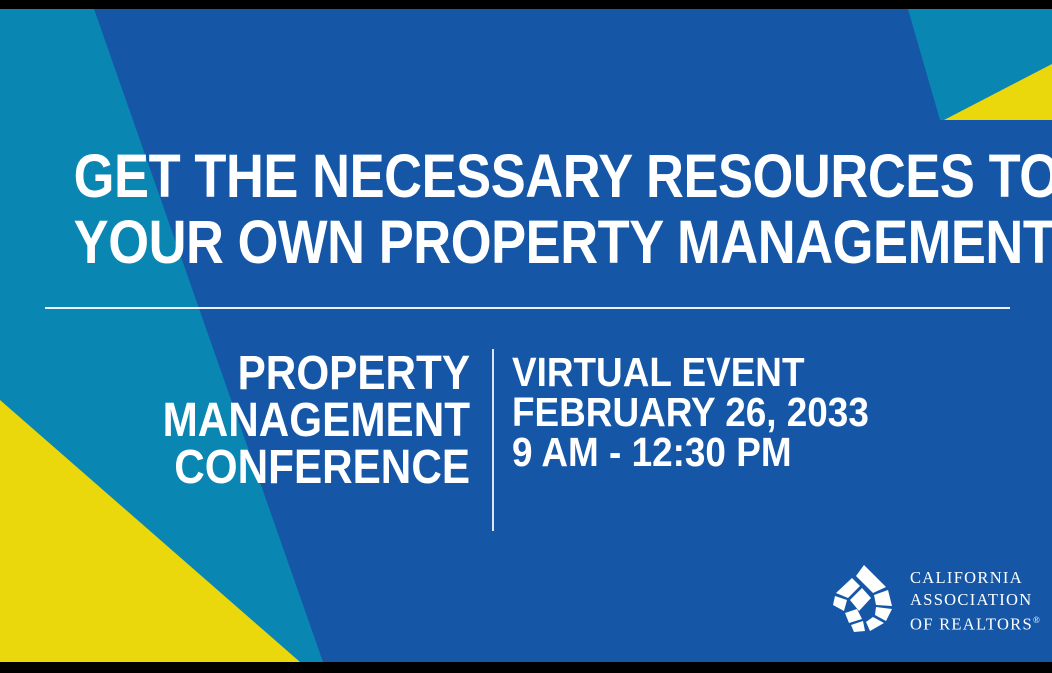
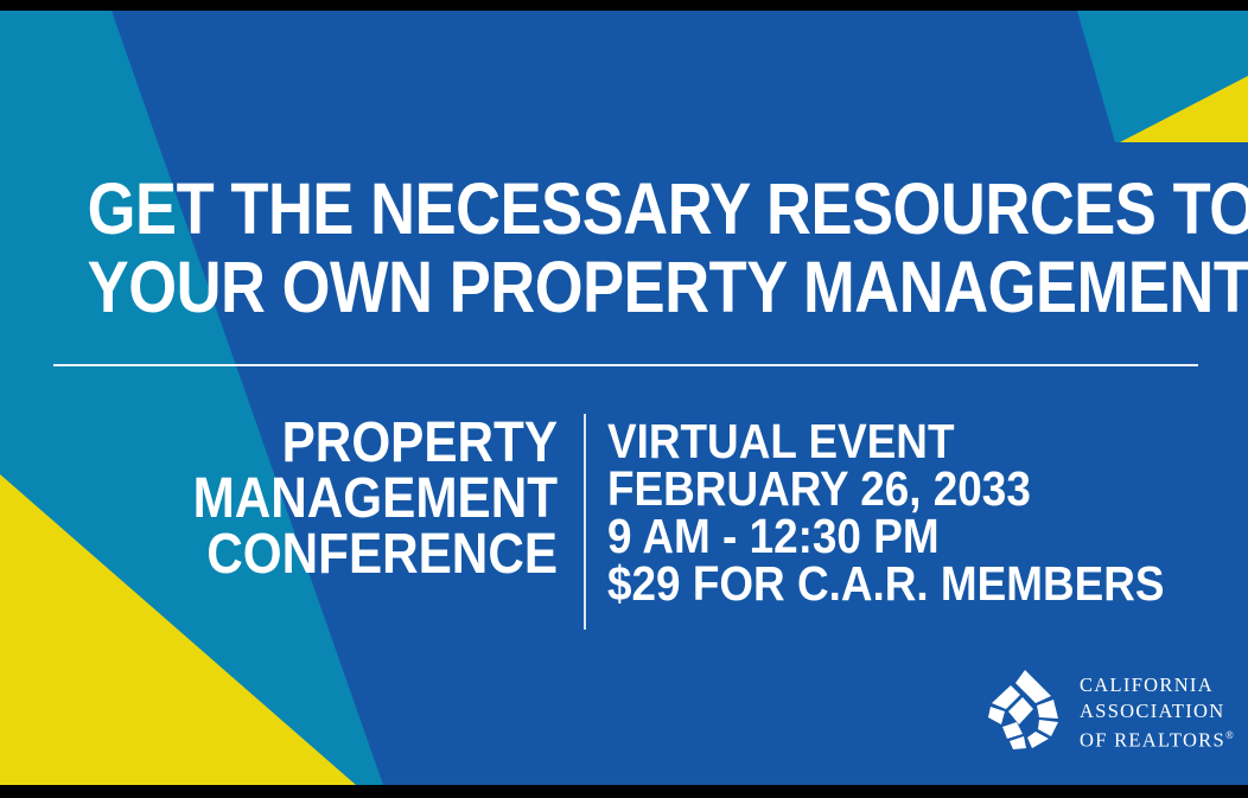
  GET THE NECESSARY RESOURCES TO
  YOUR OWN PROPERTY MANAGEMENT
  PROPERTY
  MANAGEMENT
  CONFERENCE
  VIRTUAL EVENT
  FEBRUARY 26, 2033
  9 AM - 12:30 PM
+ $29 FOR C.A.R. MEMBERS
  CALIFORNIA
  ASSOCIATION
  OF REALTORS®
